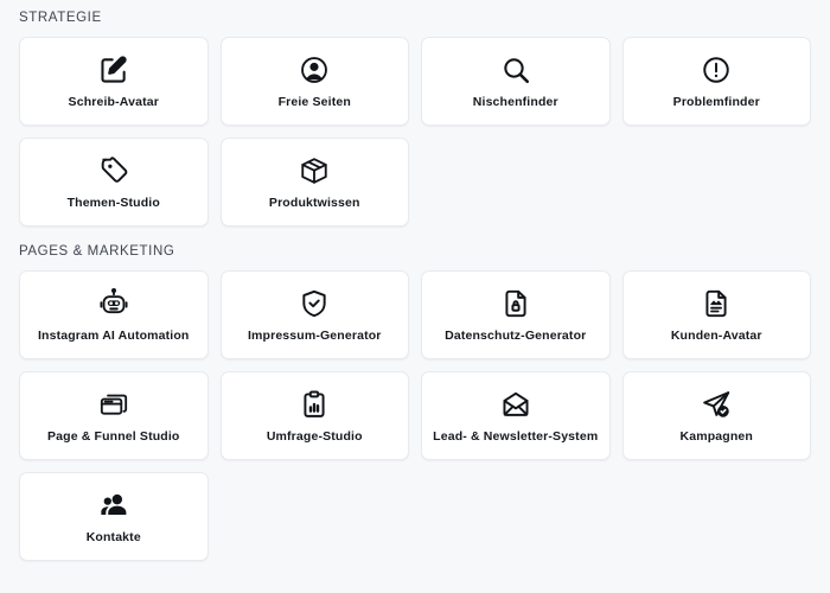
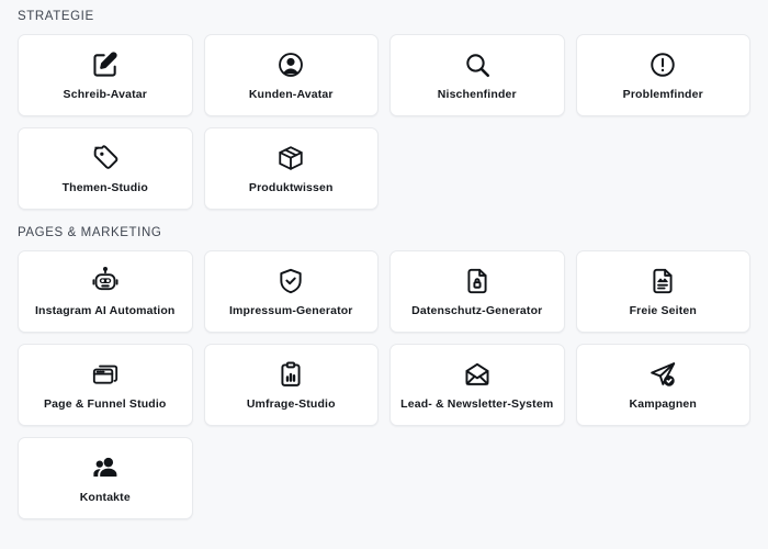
  STRATEGIE
  Schreib-Avatar
- Freie Seiten
+ Kunden-Avatar
  Nischenfinder
  Problemfinder
  Themen-Studio
  Produktwissen
  PAGES & MARKETING
  Instagram AI Automation
  Impressum-Generator
  Datenschutz-Generator
- Kunden-Avatar
+ Freie Seiten
  Page & Funnel Studio
  Umfrage-Studio
  Lead- & Newsletter-System
  Kampagnen
  Kontakte
